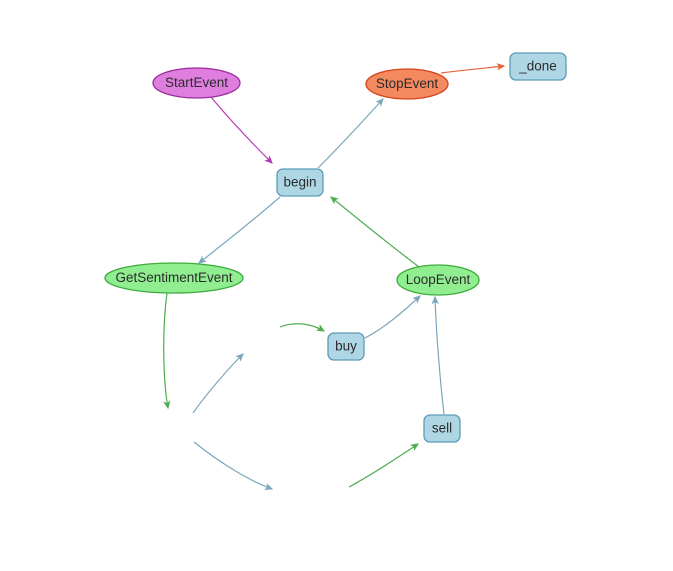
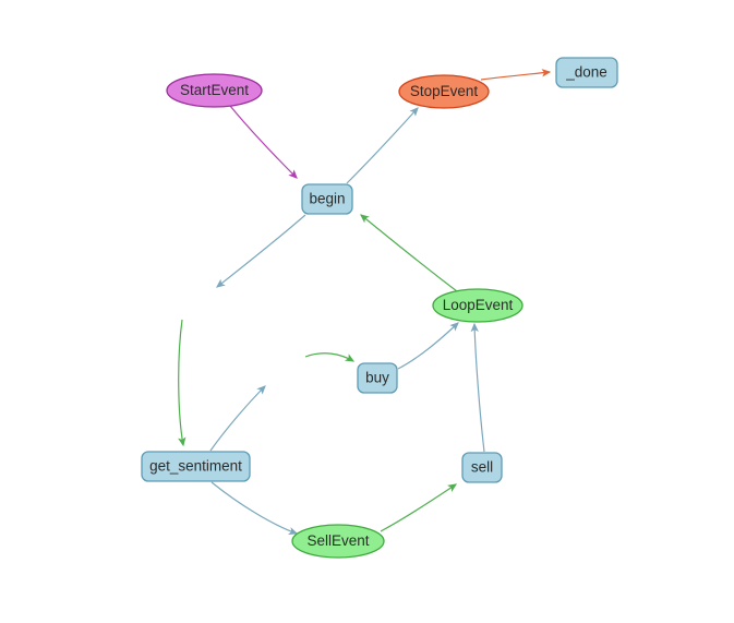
  StartEvent
  StopEvent
  _done
  begin
- GetSentimentEvent
  LoopEvent
  buy
+ get_sentiment
+ SellEvent
  sell
